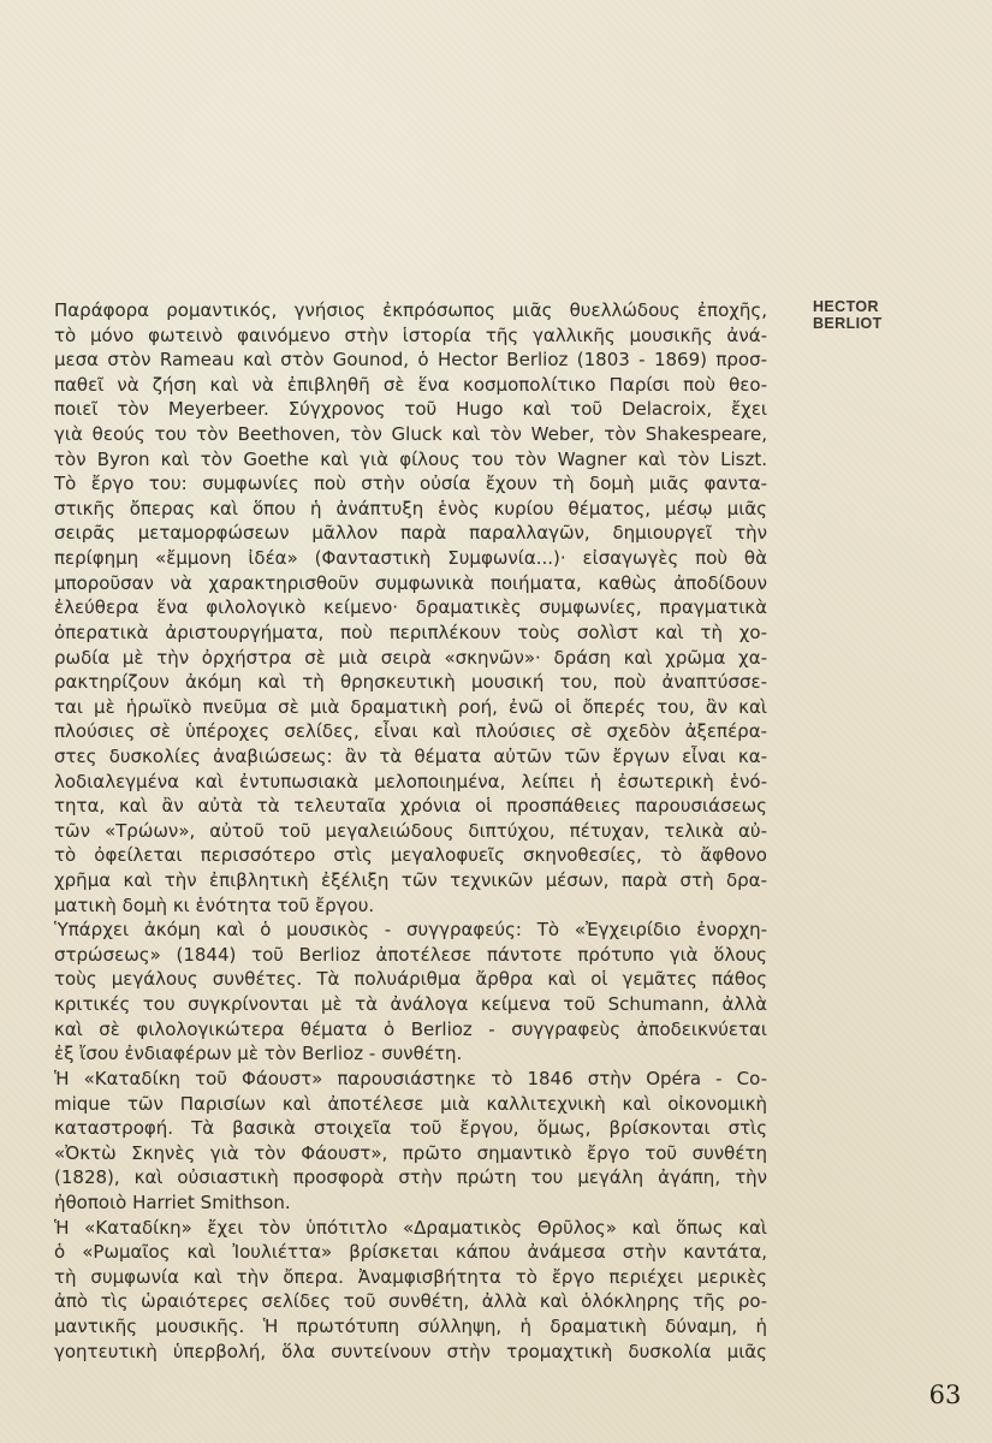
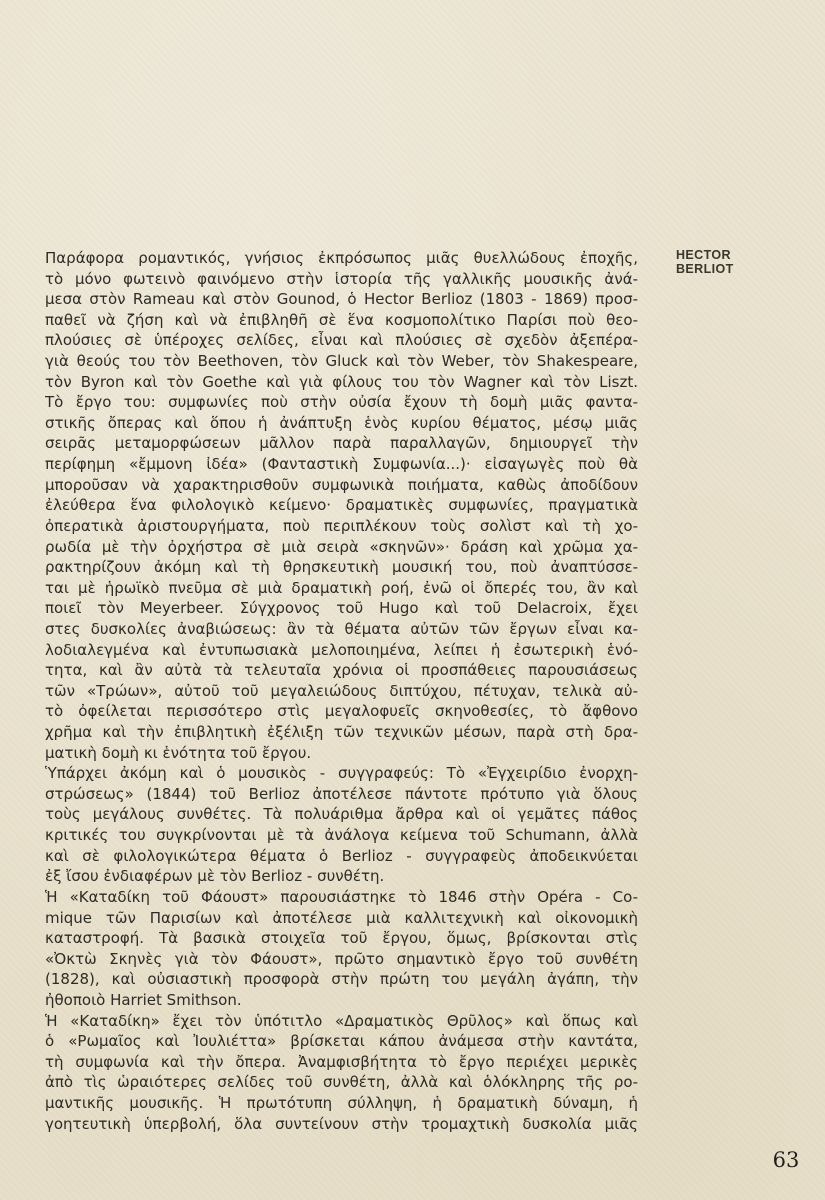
  HECTOR
  BERLIOT
  Παράφορα ρομαντικός, γνήσιος ἐκπρόσωπος μιᾶς θυελλώδους ἐποχῆς,
  τὸ μόνο φωτεινὸ φαινόμενο στὴν ἱστορία τῆς γαλλικῆς μουσικῆς ἀνά-
  μεσα στὸν Rameau καὶ στὸν Gounod, ὁ Hector Berlioz (1803 - 1869) προσ-
  παθεῖ νὰ ζήση καὶ νὰ ἐπιβληθῆ σὲ ἕνα κοσμοπολίτικο Παρίσι ποὺ θεο-
- ποιεῖ τὸν Meyerbeer. Σύγχρονος τοῦ Hugo καὶ τοῦ Delacroix, ἔχει
+ πλούσιες σὲ ὑπέροχες σελίδες, εἶναι καὶ πλούσιες σὲ σχεδὸν ἀξεπέρα-
  γιὰ θεούς του τὸν Beethoven, τὸν Gluck καὶ τὸν Weber, τὸν Shakespeare,
  τὸν Byron καὶ τὸν Goethe καὶ γιὰ φίλους του τὸν Wagner καὶ τὸν Liszt.
  Τὸ ἔργο του: συμφωνίες ποὺ στὴν οὐσία ἔχουν τὴ δομὴ μιᾶς φαντα-
  στικῆς ὄπερας καὶ ὅπου ἡ ἀνάπτυξη ἑνὸς κυρίου θέματος, μέσῳ μιᾶς
  σειρᾶς μεταμορφώσεων μᾶλλον παρὰ παραλλαγῶν, δημιουργεῖ τὴν
  περίφημη «ἔμμονη ἰδέα» (Φανταστικὴ Συμφωνία...)· εἰσαγωγὲς ποὺ θὰ
  μποροῦσαν νὰ χαρακτηρισθοῦν συμφωνικὰ ποιήματα, καθὼς ἀποδίδουν
  ἐλεύθερα ἕνα φιλολογικὸ κείμενο· δραματικὲς συμφωνίες, πραγματικὰ
  ὀπερατικὰ ἀριστουργήματα, ποὺ περιπλέκουν τοὺς σολὶστ καὶ τὴ χο-
  ρωδία μὲ τὴν ὀρχήστρα σὲ μιὰ σειρὰ «σκηνῶν»· δράση καὶ χρῶμα χα-
  ρακτηρίζουν ἀκόμη καὶ τὴ θρησκευτικὴ μουσική του, ποὺ ἀναπτύσσε-
  ται μὲ ἡρωϊκὸ πνεῦμα σὲ μιὰ δραματικὴ ροή, ἐνῶ οἱ ὄπερές του, ἂν καὶ
- πλούσιες σὲ ὑπέροχες σελίδες, εἶναι καὶ πλούσιες σὲ σχεδὸν ἀξεπέρα-
+ ποιεῖ τὸν Meyerbeer. Σύγχρονος τοῦ Hugo καὶ τοῦ Delacroix, ἔχει
  στες δυσκολίες ἀναβιώσεως: ἂν τὰ θέματα αὐτῶν τῶν ἔργων εἶναι κα-
  λοδιαλεγμένα καὶ ἐντυπωσιακὰ μελοποιημένα, λείπει ἡ ἐσωτερικὴ ἑνό-
  τητα, καὶ ἂν αὐτὰ τὰ τελευταῖα χρόνια οἱ προσπάθειες παρουσιάσεως
  τῶν «Τρώων», αὐτοῦ τοῦ μεγαλειώδους διπτύχου, πέτυχαν, τελικὰ αὐ-
  τὸ ὀφείλεται περισσότερο στὶς μεγαλοφυεῖς σκηνοθεσίες, τὸ ἄφθονο
  χρῆμα καὶ τὴν ἐπιβλητικὴ ἐξέλιξη τῶν τεχνικῶν μέσων, παρὰ στὴ δρα-
  ματικὴ δομὴ κι ἑνότητα τοῦ ἔργου.
  Ὑπάρχει ἀκόμη καὶ ὁ μουσικὸς - συγγραφεύς: Τὸ «Ἐγχειρίδιο ἐνορχη-
  στρώσεως» (1844) τοῦ Berlioz ἀποτέλεσε πάντοτε πρότυπο γιὰ ὅλους
  τοὺς μεγάλους συνθέτες. Τὰ πολυάριθμα ἄρθρα καὶ οἱ γεμᾶτες πάθος
  κριτικές του συγκρίνονται μὲ τὰ ἀνάλογα κείμενα τοῦ Schumann, ἀλλὰ
  καὶ σὲ φιλολογικώτερα θέματα ὁ Berlioz - συγγραφεὺς ἀποδεικνύεται
  ἐξ ἴσου ἐνδιαφέρων μὲ τὸν Berlioz - συνθέτη.
  Ἡ «Καταδίκη τοῦ Φάουστ» παρουσιάστηκε τὸ 1846 στὴν Opéra - Co-
  mique τῶν Παρισίων καὶ ἀποτέλεσε μιὰ καλλιτεχνικὴ καὶ οἰκονομικὴ
  καταστροφή. Τὰ βασικὰ στοιχεῖα τοῦ ἔργου, ὅμως, βρίσκονται στὶς
  «Ὀκτὼ Σκηνὲς γιὰ τὸν Φάουστ», πρῶτο σημαντικὸ ἔργο τοῦ συνθέτη
  (1828), καὶ οὐσιαστικὴ προσφορὰ στὴν πρώτη του μεγάλη ἀγάπη, τὴν
  ἠθοποιὸ Harriet Smithson.
  Ἡ «Καταδίκη» ἔχει τὸν ὑπότιτλο «Δραματικὸς Θρῦλος» καὶ ὅπως καὶ
  ὁ «Ρωμαῖος καὶ Ἰουλιέττα» βρίσκεται κάπου ἀνάμεσα στὴν καντάτα,
  τὴ συμφωνία καὶ τὴν ὄπερα. Ἀναμφισβήτητα τὸ ἔργο περιέχει μερικὲς
  ἀπὸ τὶς ὡραιότερες σελίδες τοῦ συνθέτη, ἀλλὰ καὶ ὁλόκληρης τῆς ρο-
  μαντικῆς μουσικῆς. Ἡ πρωτότυπη σύλληψη, ἡ δραματικὴ δύναμη, ἡ
  γοητευτικὴ ὑπερβολή, ὅλα συντείνουν στὴν τρομαχτικὴ δυσκολία μιᾶς
  63
